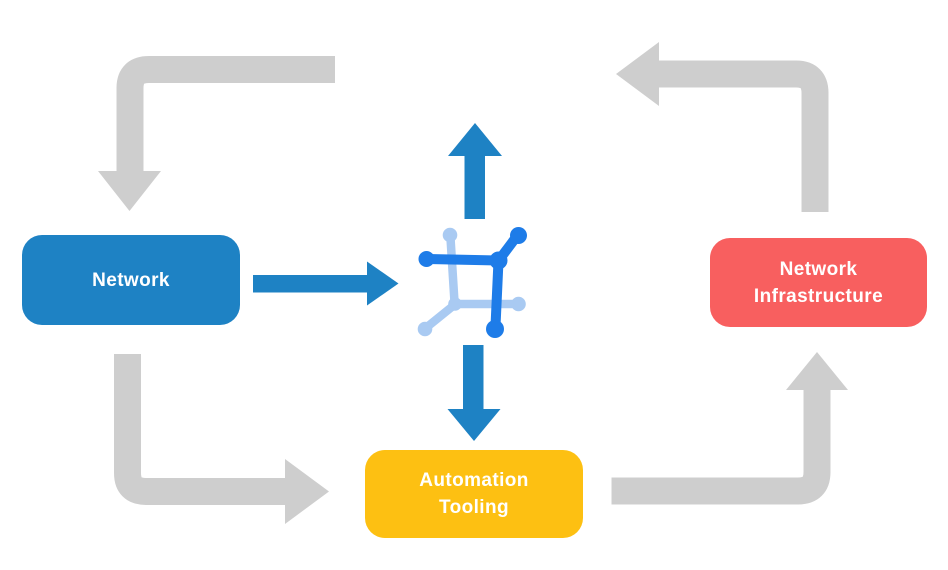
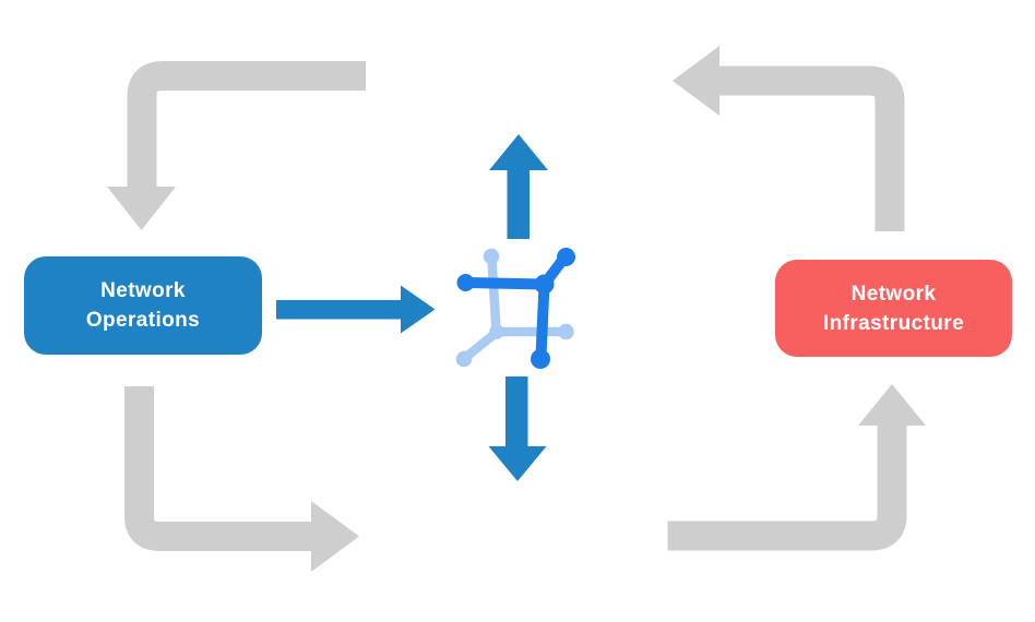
  Network
+ Operations
  Network
  Infrastructure
- Automation
- Tooling
